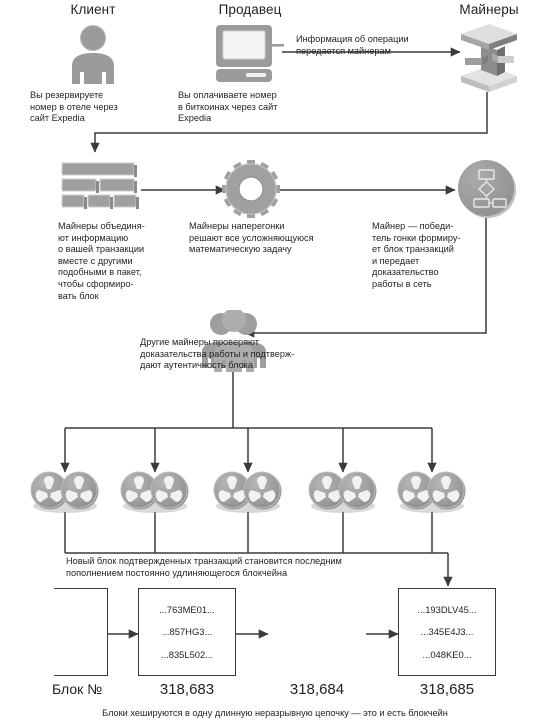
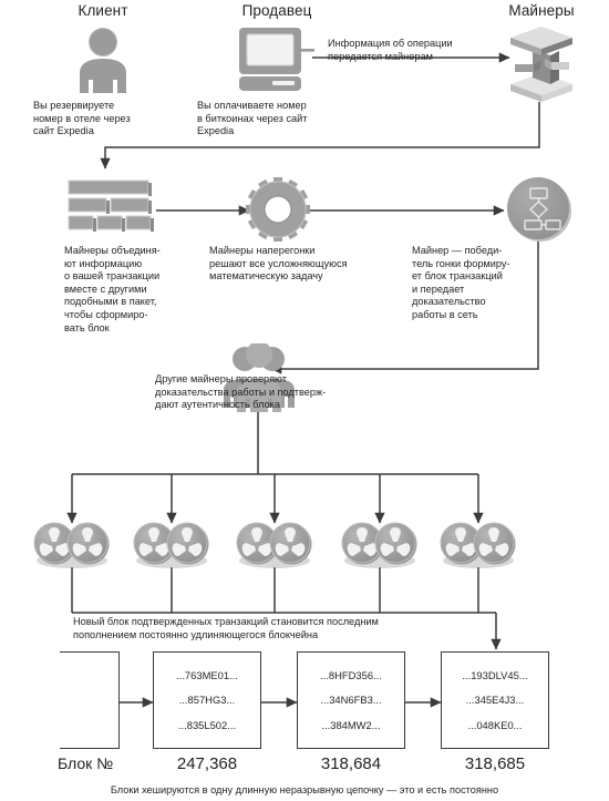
  Клиент
  Продавец
  Майнеры
  Вы резервируете
  номер в отеле через
  сайт Expedia
  Вы оплачиваете номер
  в биткоинах через сайт
  Expedia
  Информация об операции
  передается майнерам
  Майнеры объединя-
  ют информацию
  о вашей транзакции
  вместе с другими
  подобными в пакет,
  чтобы сформиро-
  вать блок
  Майнеры наперегонки
  решают все усложняющуюся
  математическую задачу
  Майнер — победи-
  тель гонки формиру-
  ет блок транзакций
  и передает
  доказательство
  работы в сеть
  Другие майнеры проверяют
  доказательства работы и подтверж-
  дают аутентичность блока
  Новый блок подтвержденных транзакций становится последним
  пополнением постоянно удлиняющегося блокчейна
  ...763ME01...
  ...857HG3...
  ...835L502...
+ ...8HFD356...
+ ...34N6FB3...
+ ...384MW2...
  ...193DLV45...
  ...345E4J3...
  ...048KE0...
  Блок №
- 318,683
+ 247,368
  318,684
  318,685
- Блоки хешируются в одну длинную неразрывную цепочку — это и есть блокчейн
+ Блоки хешируются в одну длинную неразрывную цепочку — это и есть постоянно
